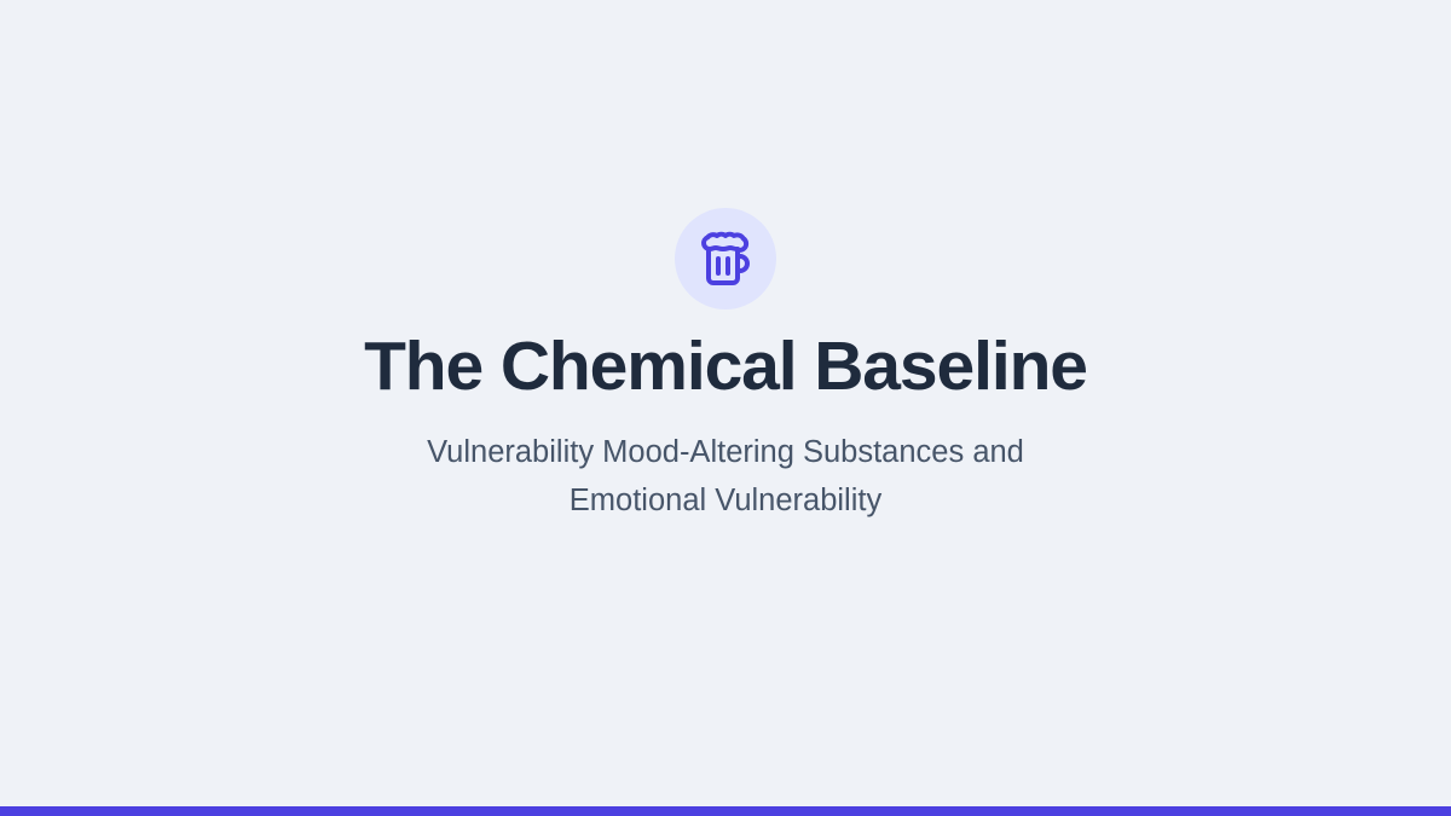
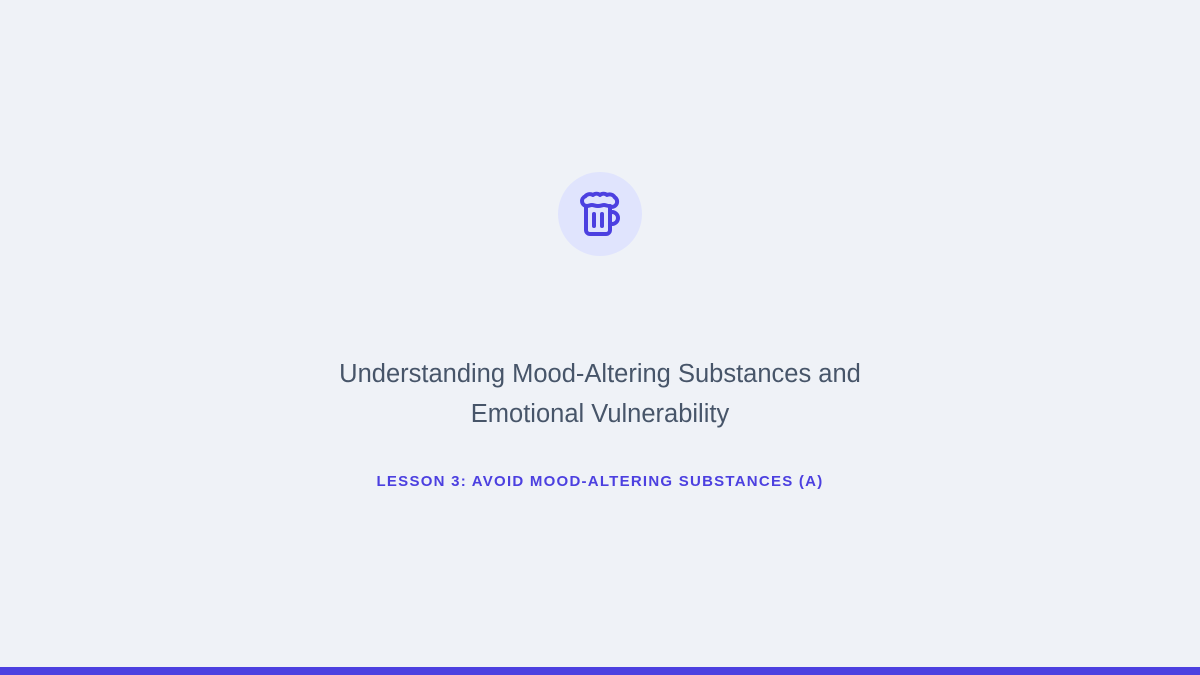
- The Chemical Baseline
- Vulnerability Mood-Altering Substances and Emotional Vulnerability
+ Understanding Mood-Altering Substances and Emotional Vulnerability
+ LESSON 3: AVOID MOOD-ALTERING SUBSTANCES (A)
